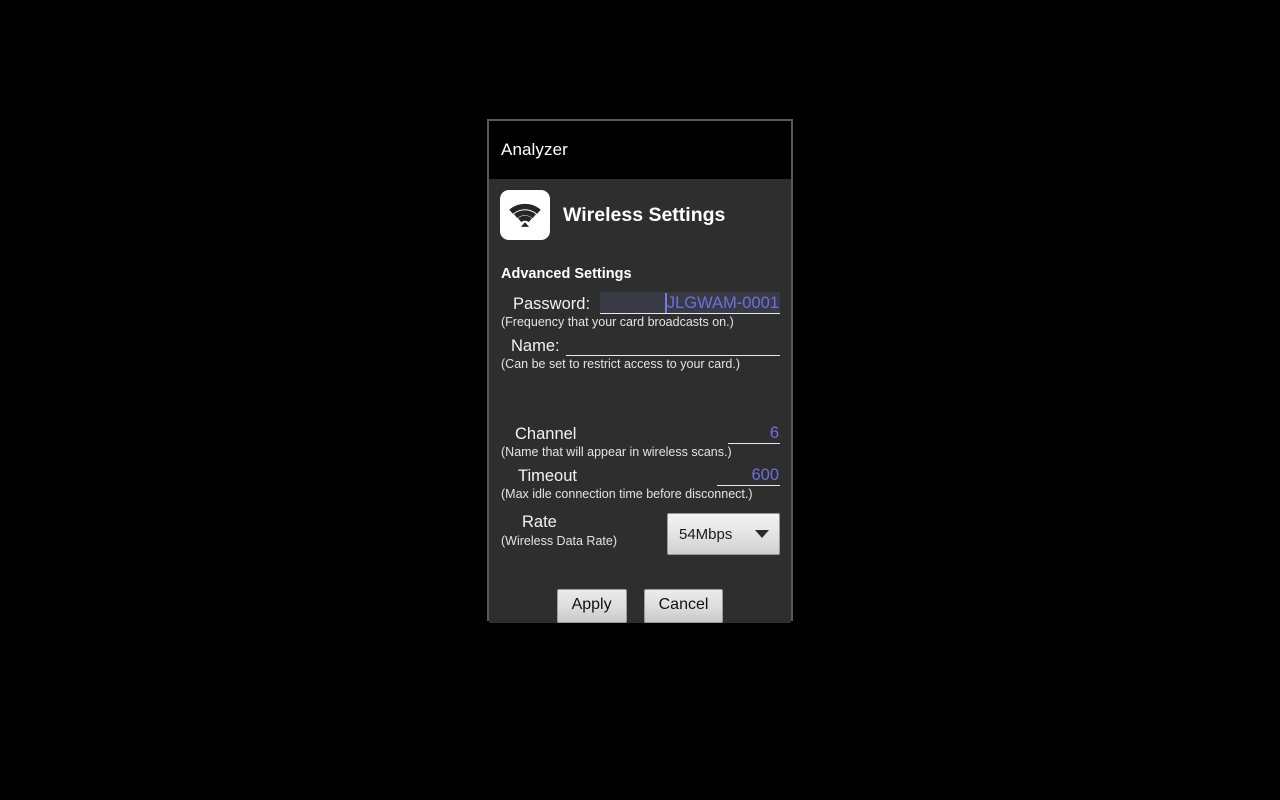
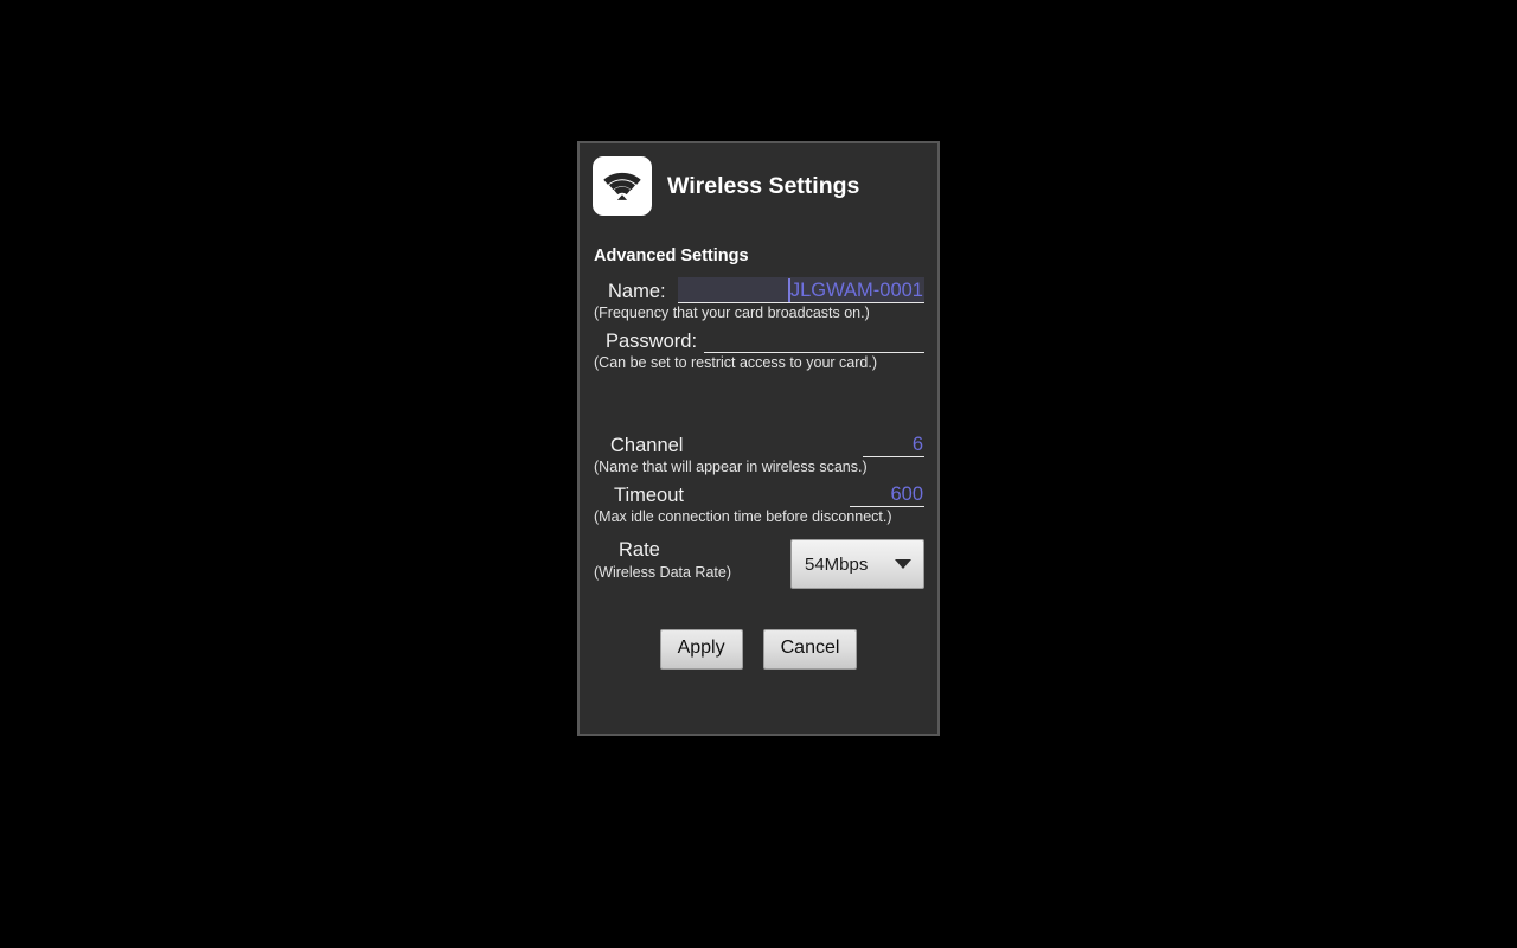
- Analyzer
  Wireless Settings
  Advanced Settings
- Password:
+ Name:
  JLGWAM-0001
  (Frequency that your card broadcasts on.)
- Name:
+ Password:
  (Can be set to restrict access to your card.)
  Channel
  6
  (Name that will appear in wireless scans.)
  Timeout
  600
  (Max idle connection time before disconnect.)
  Rate
  (Wireless Data Rate)
  54Mbps
  Apply
  Cancel
